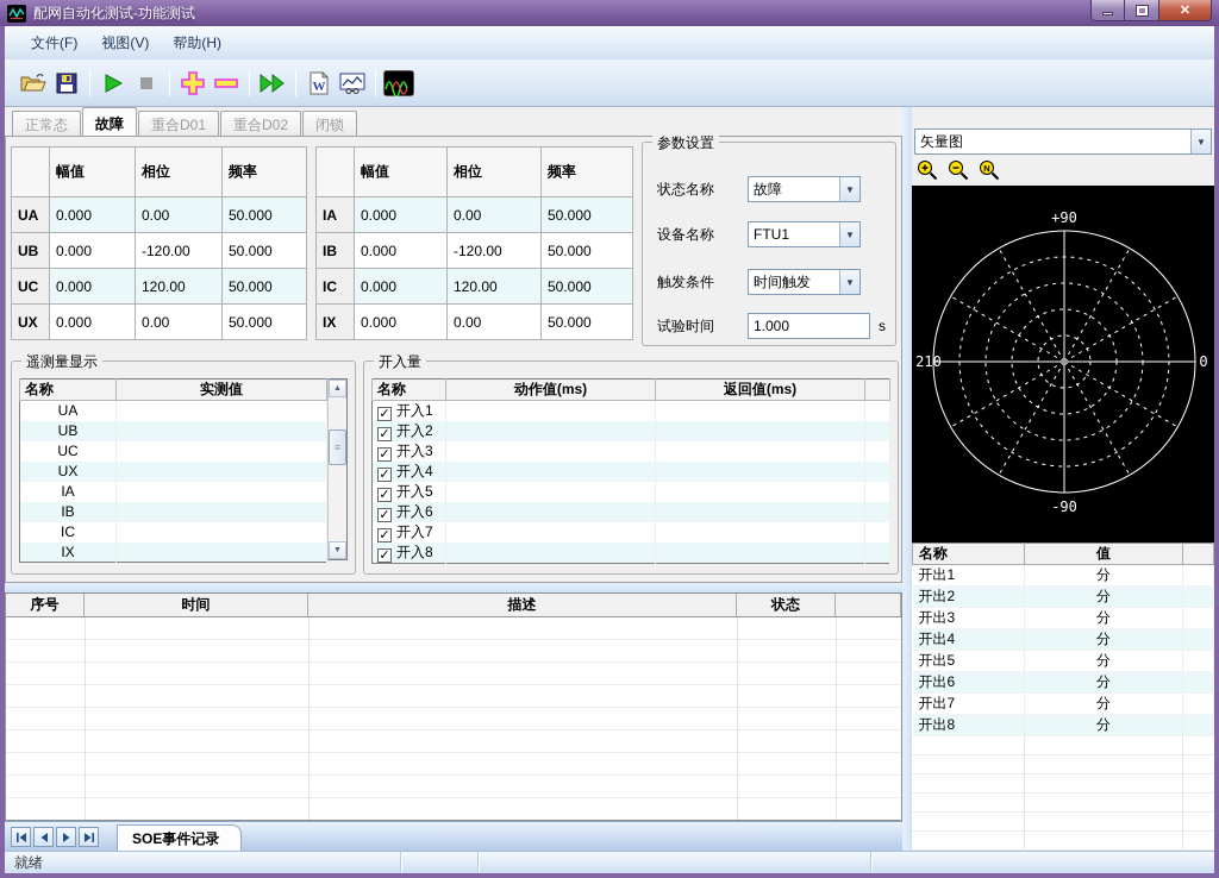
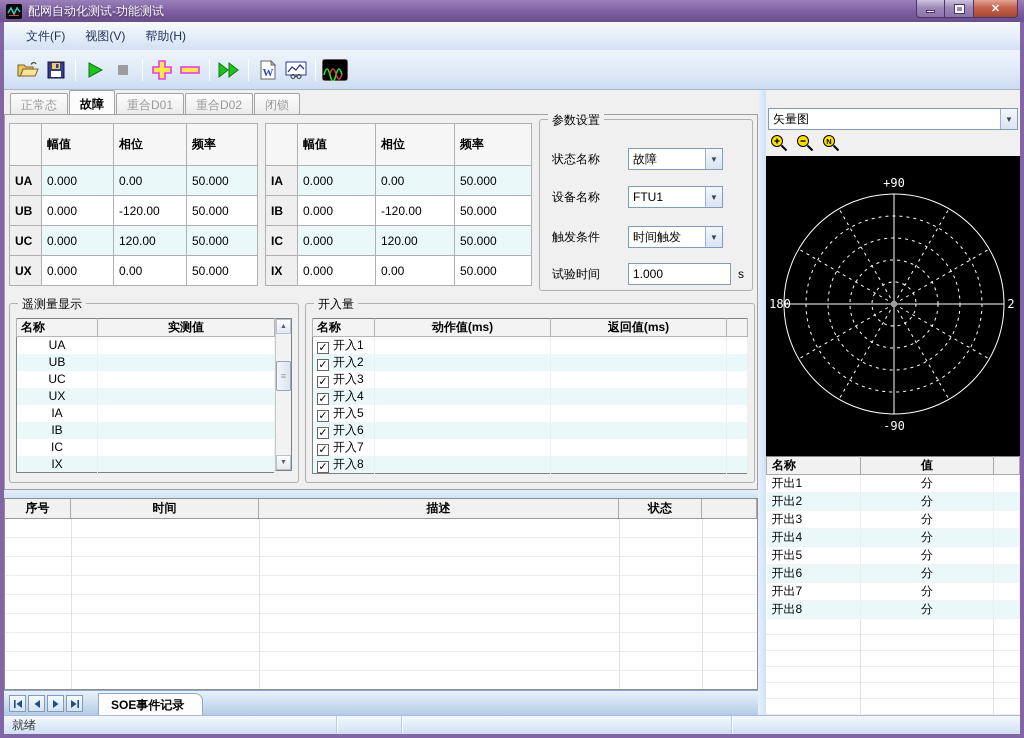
  配网自动化测试-功能测试
  ✕
  文件(F)
  视图(V)
  帮助(H)
  W
  正常态
  故障
  重合D01
  重合D02
  闭锁
  	幅值	相位	频率
  UA	0.000	0.00	50.000
  UB	0.000	-120.00	50.000
  UC	0.000	120.00	50.000
  UX	0.000	0.00	50.000
  	幅值	相位	频率
  IA	0.000	0.00	50.000
  IB	0.000	-120.00	50.000
  IC	0.000	120.00	50.000
  IX	0.000	0.00	50.000
  参数设置
  状态名称
  故障
  ▼
  设备名称
  FTU1
  ▼
  触发条件
  时间触发
  ▼
  试验时间
  1.000
  s
  遥测量显示
  名称	实测值
  UA
  UB
  UC
  UX
  IA
  IB
  IC
  IX
  开入量
  名称	动作值(ms)	返回值(ms)
  ✓ 开入1
  ✓ 开入2
  ✓ 开入3
  ✓ 开入4
  ✓ 开入5
  ✓ 开入6
  ✓ 开入7
  ✓ 开入8
  序号
  时间
  描述
  状态
  SOE事件记录
  矢量图
  ▼
  N
  +90
- 210
+ 180
- 0
+ 2
  -90
  名称	值
  开出1	分
  开出2	分
  开出3	分
  开出4	分
  开出5	分
  开出6	分
  开出7	分
  开出8	分
  就绪
